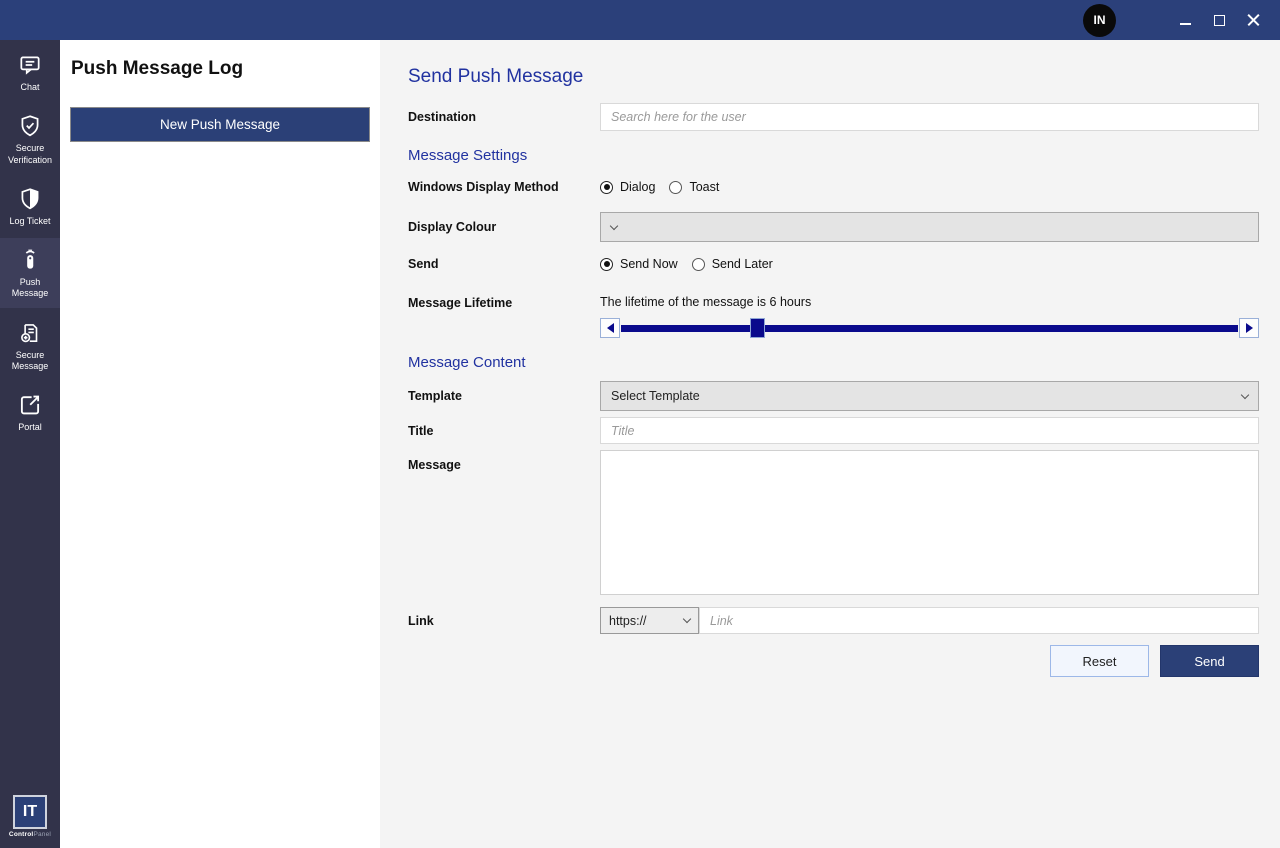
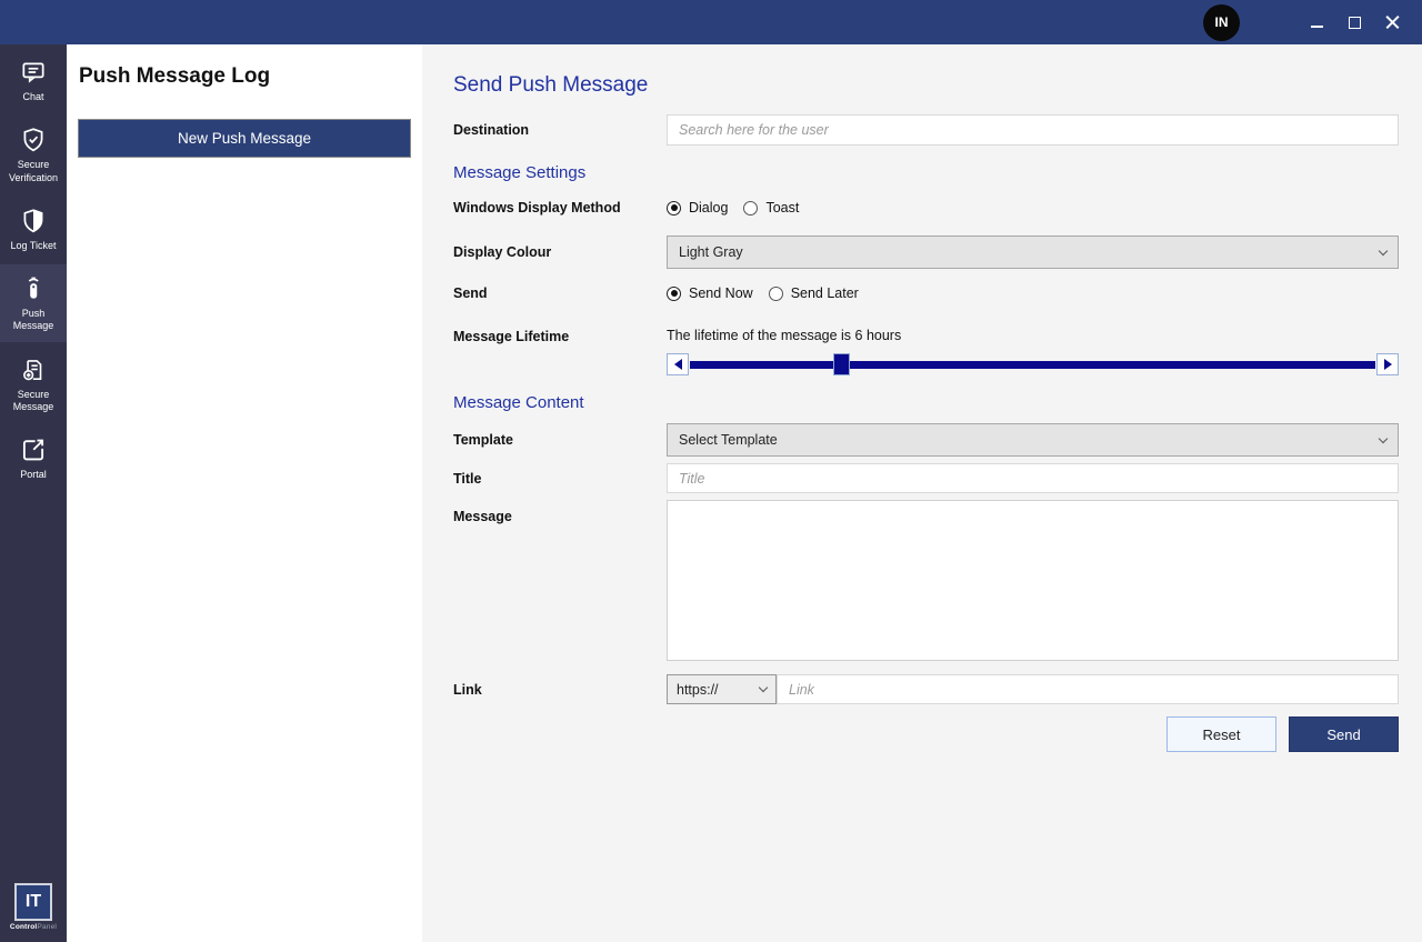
  IN
  Chat
  Secure Verification
  Log Ticket
  Push Message
  Secure Message
  Portal
  IT
  Push Message Log
  New Push Message
  Send Push Message
  Destination
  Search here for the user
  Message Settings
  Windows Display Method
  Dialog
  Toast
  Display Colour
+ Light Gray
  Send
  Send Now
  Send Later
  Message Lifetime
  The lifetime of the message is 6 hours
  Message Content
  Template
  Select Template
  Title
  Title
  Message
  Link
  https://
  Link
  Reset
  Send
